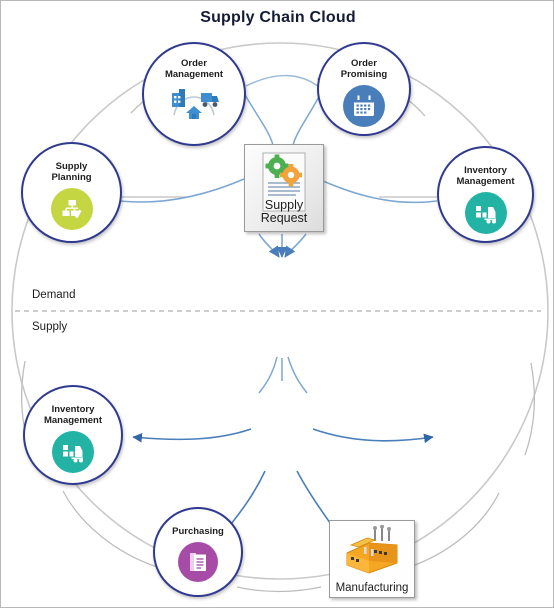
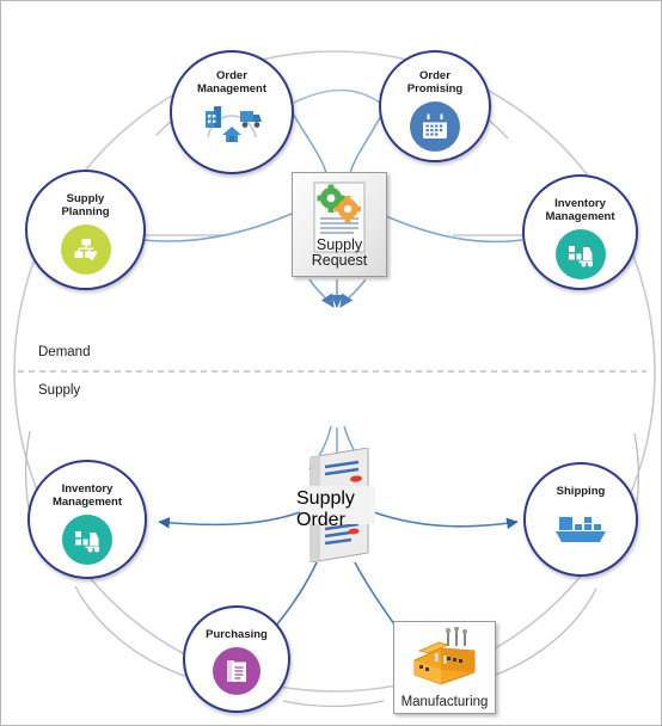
- Supply Chain Cloud
  Demand
  Supply
  Order
  Management
  Order
  Promising
  Supply
  Planning
  Inventory
  Management
  Supply
  Request
+ Supply Order
  Inventory
  Management
+ Shipping
  Purchasing
  Manufacturing
